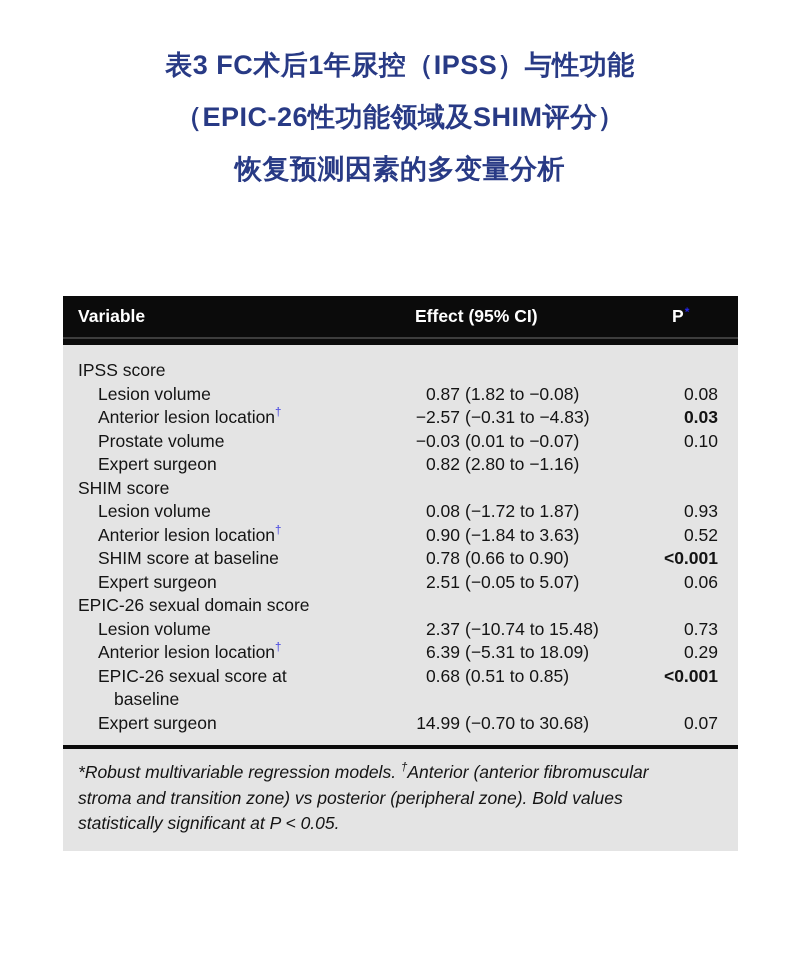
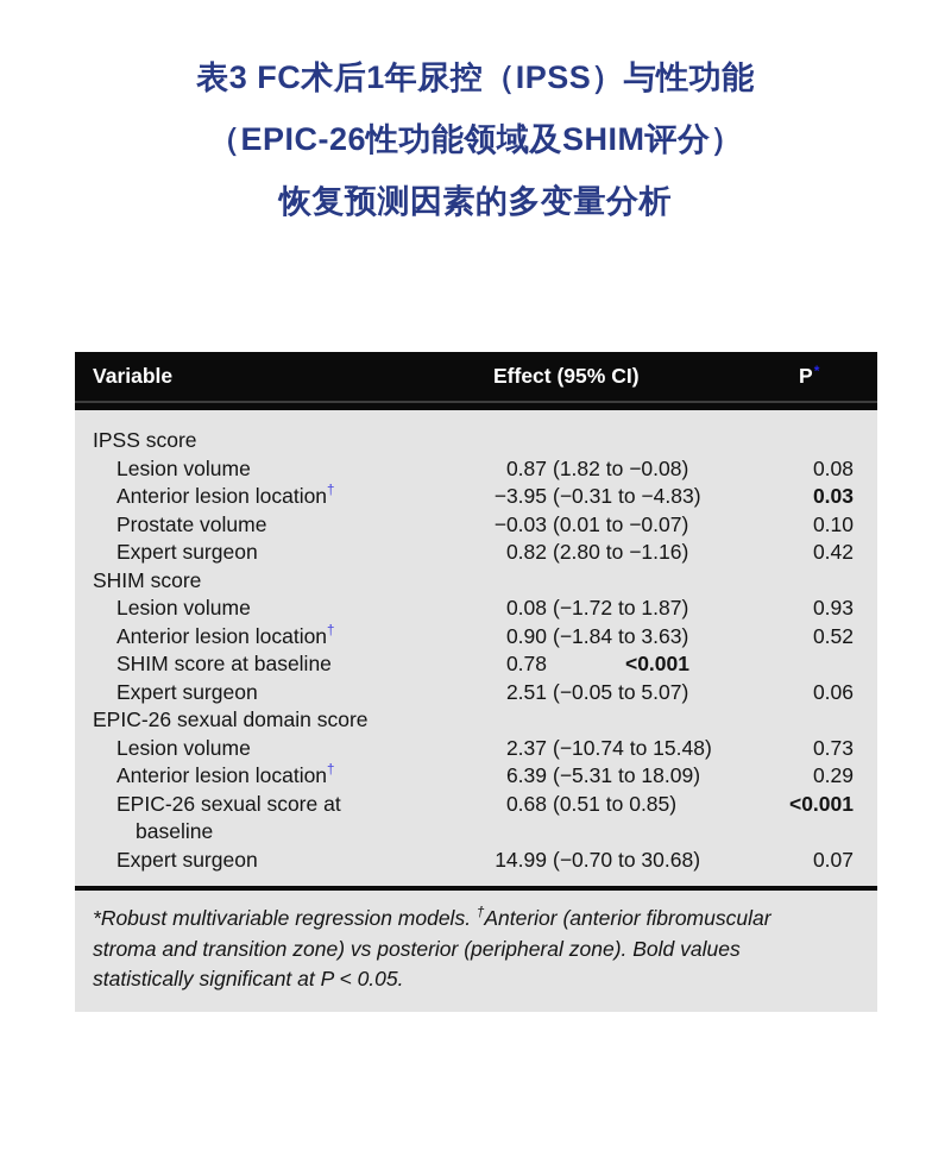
  表3 FC术后1年尿控（IPSS）与性功能
  （EPIC-26性功能领域及SHIM评分）
  恢复预测因素的多变量分析
  Variable
  Effect (95% CI)
  P*
  IPSS score
  Lesion volume
  0.87
  (1.82 to −0.08)
  0.08
  Anterior lesion location†
- −2.57
+ −3.95
  (−0.31 to −4.83)
  0.03
  Prostate volume
  −0.03
  (0.01 to −0.07)
  0.10
  Expert surgeon
  0.82
  (2.80 to −1.16)
+ 0.42
  SHIM score
  Lesion volume
  0.08
  (−1.72 to 1.87)
  0.93
  Anterior lesion location†
  0.90
  (−1.84 to 3.63)
  0.52
  SHIM score at baseline
  0.78
- (0.66 to 0.90)
  <0.001
  Expert surgeon
  2.51
  (−0.05 to 5.07)
  0.06
  EPIC-26 sexual domain score
  Lesion volume
  2.37
  (−10.74 to 15.48)
  0.73
  Anterior lesion location†
  6.39
  (−5.31 to 18.09)
  0.29
  EPIC-26 sexual score at
  baseline
  0.68
  (0.51 to 0.85)
  <0.001
  Expert surgeon
  14.99
  (−0.70 to 30.68)
  0.07
  *Robust multivariable regression models. †Anterior (anterior fibromuscular stroma and transition zone) vs posterior (peripheral zone). Bold values statistically significant at P < 0.05.
